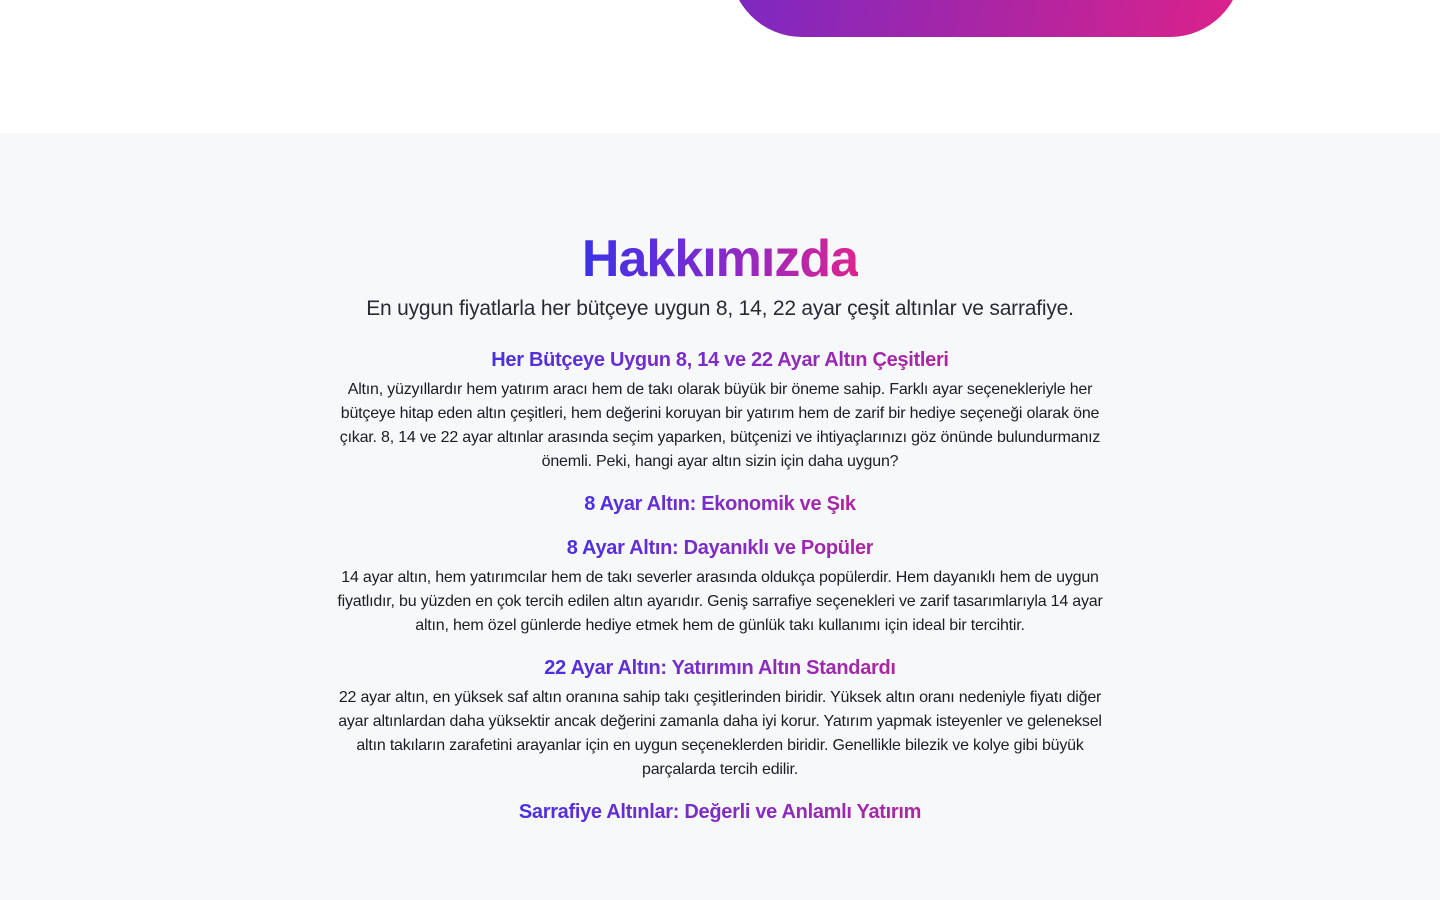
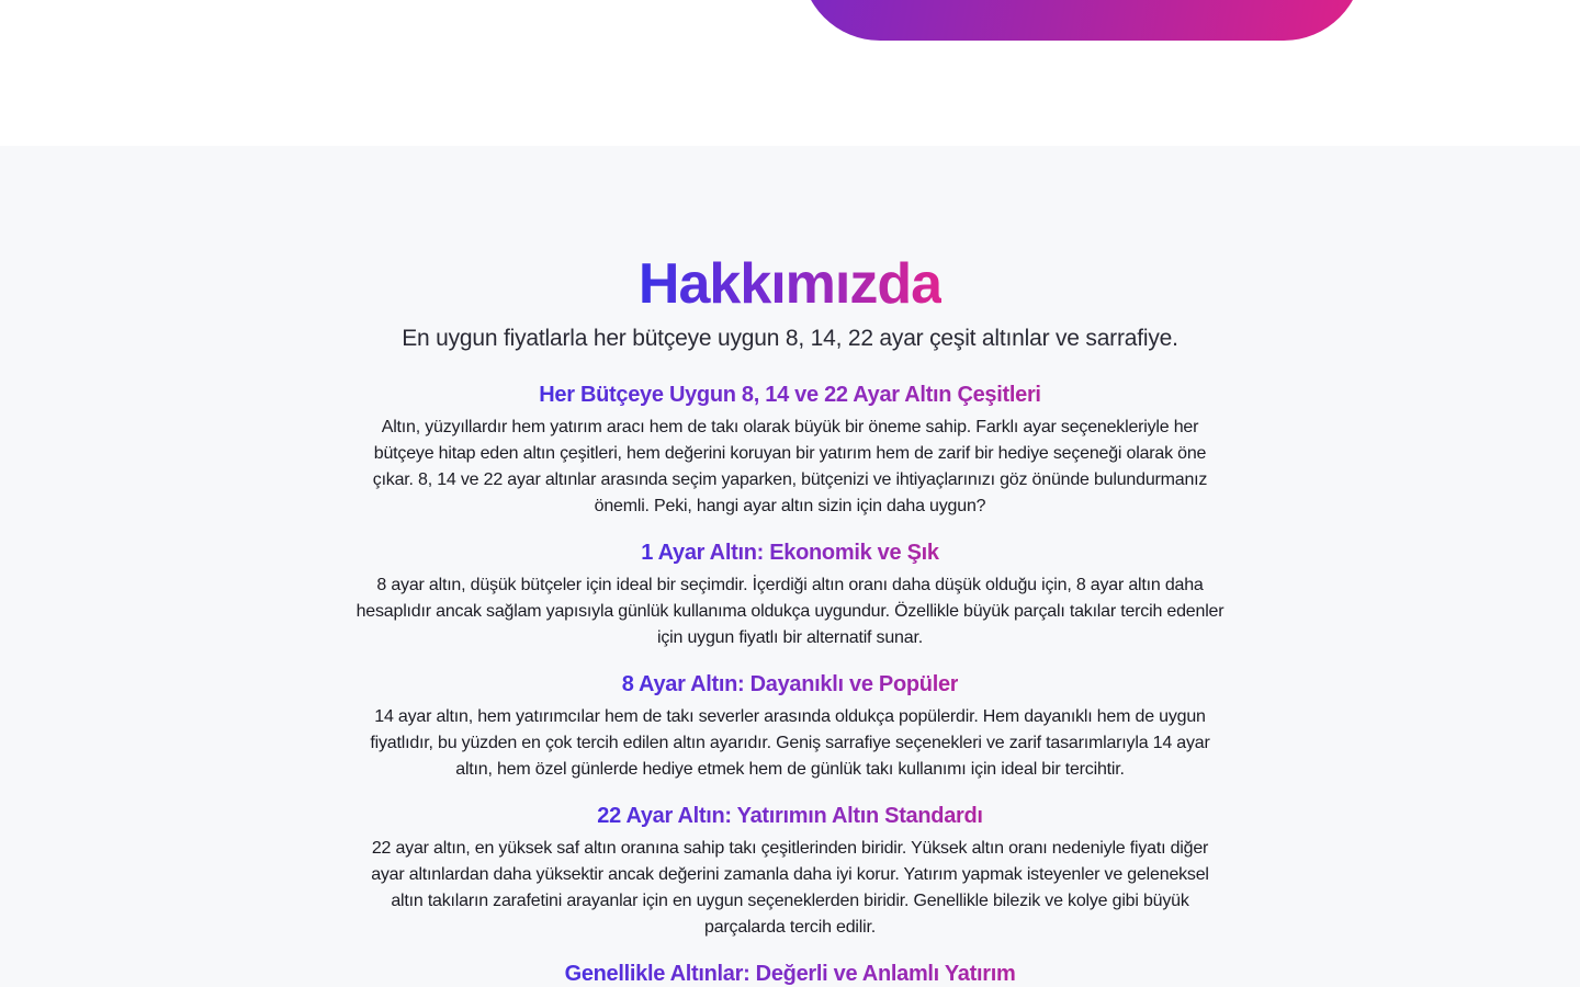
  Hakkımızda
  En uygun fiyatlarla her bütçeye uygun 8, 14, 22 ayar çeşit altınlar ve sarrafiye.
  Her Bütçeye Uygun 8, 14 ve 22 Ayar Altın Çeşitleri
  Altın, yüzyıllardır hem yatırım aracı hem de takı olarak büyük bir öneme sahip. Farklı ayar seçenekleriyle her bütçeye hitap eden altın çeşitleri, hem değerini koruyan bir yatırım hem de zarif bir hediye seçeneği olarak öne çıkar. 8, 14 ve 22 ayar altınlar arasında seçim yaparken, bütçenizi ve ihtiyaçlarınızı göz önünde bulundurmanız önemli. Peki, hangi ayar altın sizin için daha uygun?
- 8 Ayar Altın: Ekonomik ve Şık
+ 1 Ayar Altın: Ekonomik ve Şık
+ 8 ayar altın, düşük bütçeler için ideal bir seçimdir. İçerdiği altın oranı daha düşük olduğu için, 8 ayar altın daha hesaplıdır ancak sağlam yapısıyla günlük kullanıma oldukça uygundur. Özellikle büyük parçalı takılar tercih edenler için uygun fiyatlı bir alternatif sunar.
  8 Ayar Altın: Dayanıklı ve Popüler
  14 ayar altın, hem yatırımcılar hem de takı severler arasında oldukça popülerdir. Hem dayanıklı hem de uygun fiyatlıdır, bu yüzden en çok tercih edilen altın ayarıdır. Geniş sarrafiye seçenekleri ve zarif tasarımlarıyla 14 ayar altın, hem özel günlerde hediye etmek hem de günlük takı kullanımı için ideal bir tercihtir.
  22 Ayar Altın: Yatırımın Altın Standardı
  22 ayar altın, en yüksek saf altın oranına sahip takı çeşitlerinden biridir. Yüksek altın oranı nedeniyle fiyatı diğer ayar altınlardan daha yüksektir ancak değerini zamanla daha iyi korur. Yatırım yapmak isteyenler ve geleneksel altın takıların zarafetini arayanlar için en uygun seçeneklerden biridir. Genellikle bilezik ve kolye gibi büyük parçalarda tercih edilir.
- Sarrafiye Altınlar: Değerli ve Anlamlı Yatırım
+ Genellikle Altınlar: Değerli ve Anlamlı Yatırım
